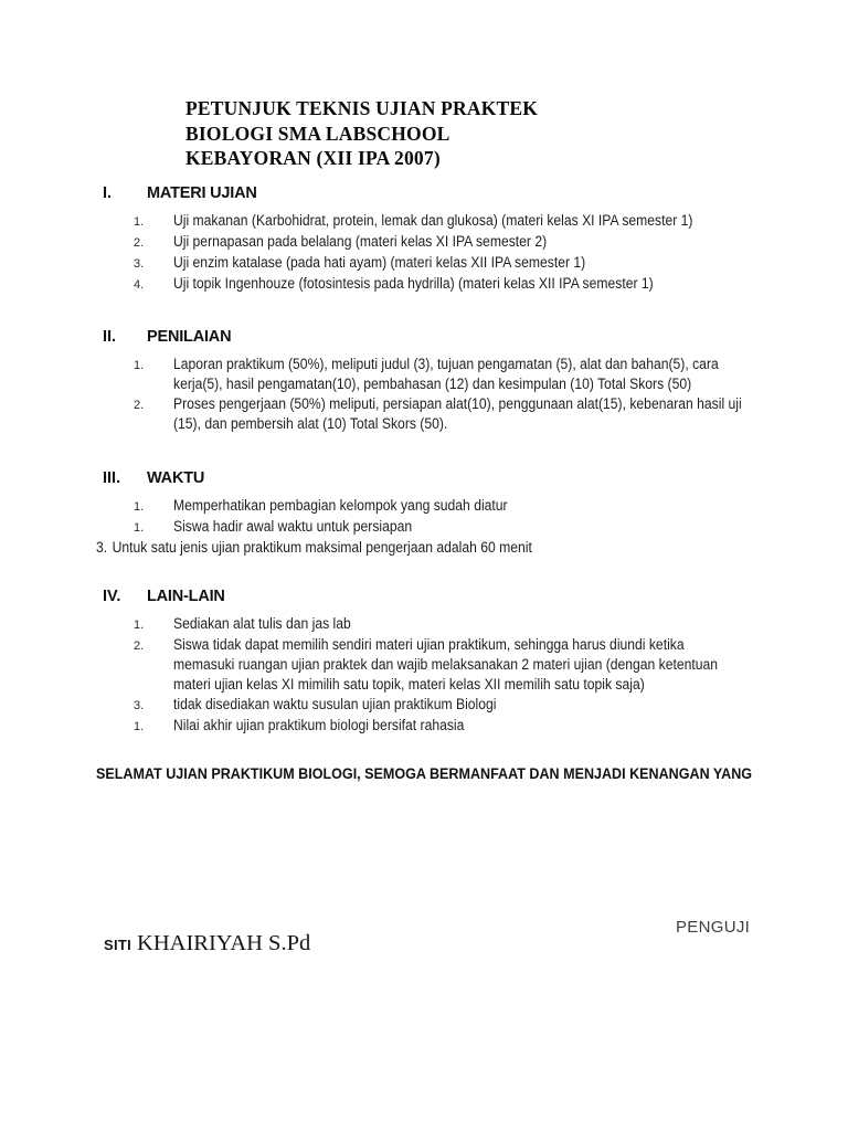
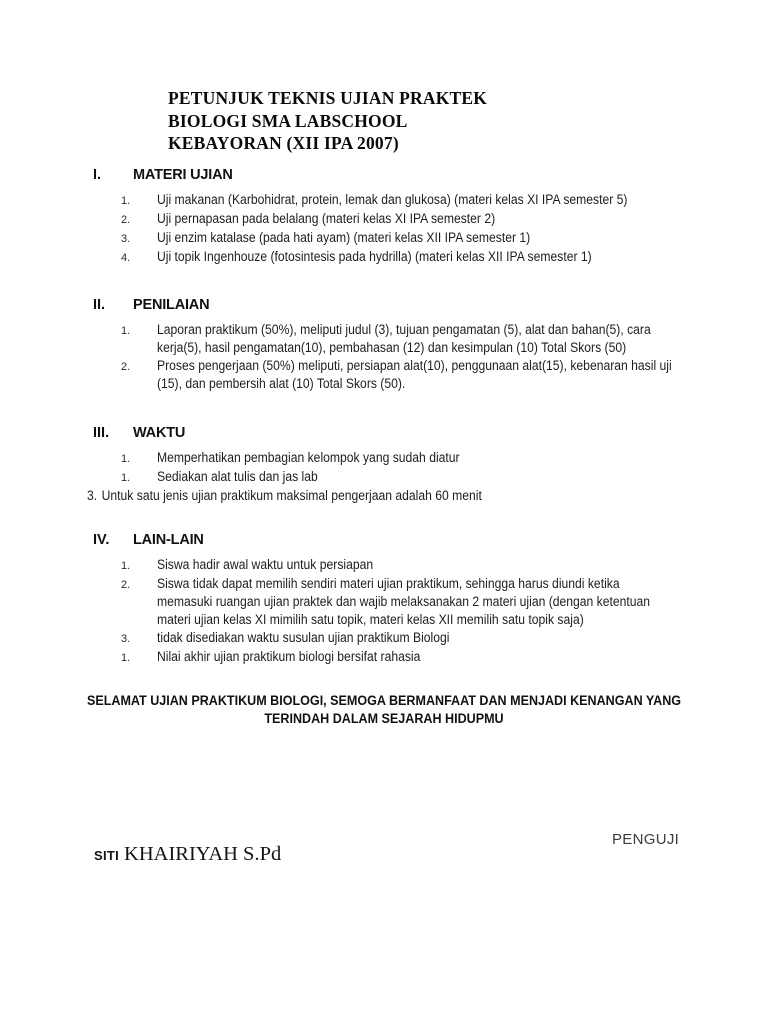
  PETUNJUK TEKNIS UJIAN PRAKTEK
  BIOLOGI SMA LABSCHOOL
  KEBAYORAN (XII IPA 2007)
  I.
  MATERI UJIAN
  1.
- Uji makanan (Karbohidrat, protein, lemak dan glukosa) (materi kelas XI IPA semester 1)
+ Uji makanan (Karbohidrat, protein, lemak dan glukosa) (materi kelas XI IPA semester 5)
  2.
  Uji pernapasan pada belalang (materi kelas XI IPA semester 2)
  3.
  Uji enzim katalase (pada hati ayam) (materi kelas XII IPA semester 1)
  4.
  Uji topik Ingenhouze (fotosintesis pada hydrilla) (materi kelas XII IPA semester 1)
  II.
  PENILAIAN
  1.
  Laporan praktikum (50%), meliputi judul (3), tujuan pengamatan (5), alat dan bahan(5), cara kerja(5), hasil pengamatan(10), pembahasan (12) dan kesimpulan (10) Total Skors (50)
  2.
  Proses pengerjaan (50%) meliputi, persiapan alat(10), penggunaan alat(15), kebenaran hasil uji (15), dan pembersih alat (10) Total Skors (50).
  III.
  WAKTU
  1.
  Memperhatikan pembagian kelompok yang sudah diatur
  1.
- Siswa hadir awal waktu untuk persiapan
+ Sediakan alat tulis dan jas lab
  3. Untuk satu jenis ujian praktikum maksimal pengerjaan adalah 60 menit
  IV.
  LAIN-LAIN
  1.
- Sediakan alat tulis dan jas lab
+ Siswa hadir awal waktu untuk persiapan
  2.
  Siswa tidak dapat memilih sendiri materi ujian praktikum, sehingga harus diundi ketika memasuki ruangan ujian praktek dan wajib melaksanakan 2 materi ujian (dengan ketentuan materi ujian kelas XI mimilih satu topik, materi kelas XII memilih satu topik saja)
  3.
  tidak disediakan waktu susulan ujian praktikum Biologi
  1.
  Nilai akhir ujian praktikum biologi bersifat rahasia
  SELAMAT UJIAN PRAKTIKUM BIOLOGI, SEMOGA BERMANFAAT DAN MENJADI KENANGAN YANG
+ TERINDAH DALAM SEJARAH HIDUPMU
  PENGUJI
  SITI KHAIRIYAH S.Pd
